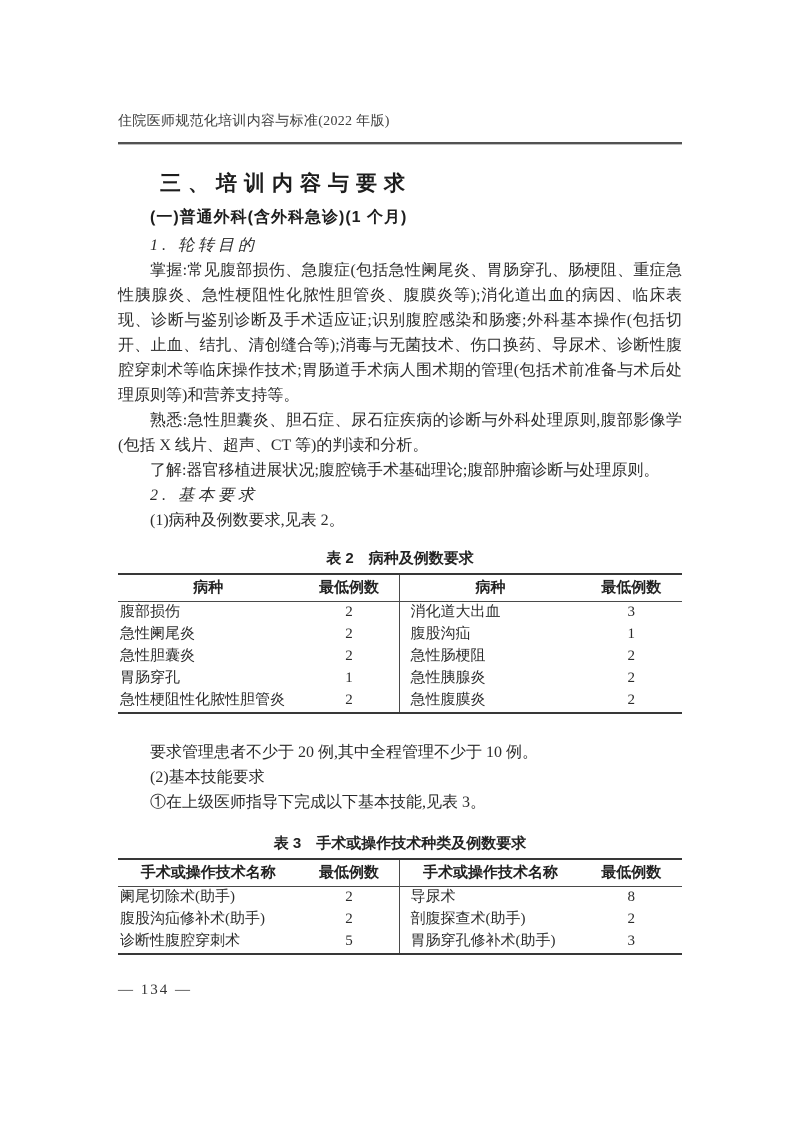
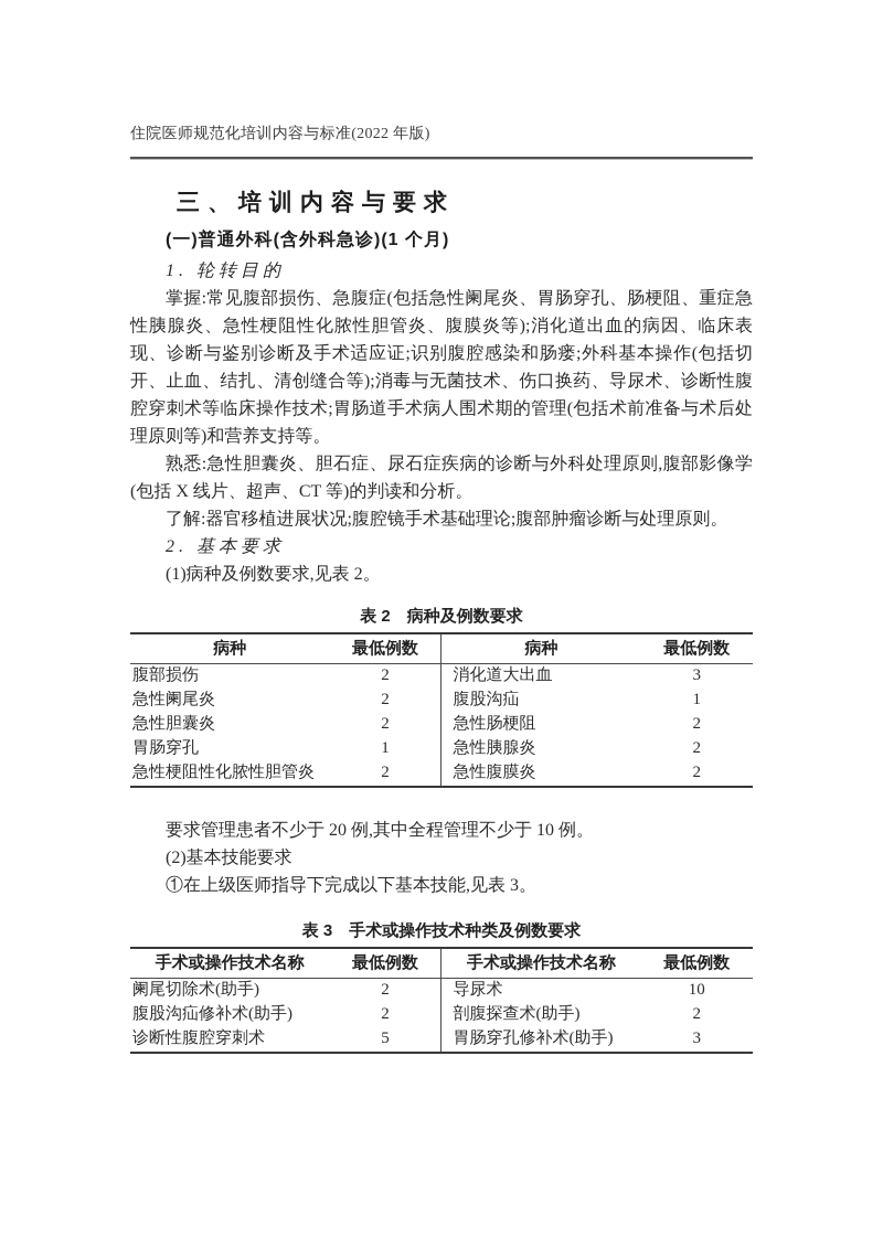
  住院医师规范化培训内容与标准(2022 年版)
  三、培训内容与要求
  (一)普通外科(含外科急诊)(1 个月)
  1. 轮转目的
  掌握:常见腹部损伤、急腹症(包括急性阑尾炎、胃肠穿孔、肠梗阻、重症急性胰腺炎、急性梗阻性化脓性胆管炎、腹膜炎等);消化道出血的病因、临床表现、诊断与鉴别诊断及手术适应证;识别腹腔感染和肠瘘;外科基本操作(包括切开、止血、结扎、清创缝合等);消毒与无菌技术、伤口换药、导尿术、诊断性腹腔穿刺术等临床操作技术;胃肠道手术病人围术期的管理(包括术前准备与术后处理原则等)和营养支持等。
  熟悉:急性胆囊炎、胆石症、尿石症疾病的诊断与外科处理原则,腹部影像学(包括 X 线片、超声、CT 等)的判读和分析。
  了解:器官移植进展状况;腹腔镜手术基础理论;腹部肿瘤诊断与处理原则。
  2. 基本要求
  (1)病种及例数要求,见表 2。
  表 2 病种及例数要求
  病种	最低例数	病种	最低例数
  腹部损伤	2	消化道大出血	3
  急性阑尾炎	2	腹股沟疝	1
  急性胆囊炎	2	急性肠梗阻	2
  胃肠穿孔	1	急性胰腺炎	2
  急性梗阻性化脓性胆管炎	2	急性腹膜炎	2
  要求管理患者不少于 20 例,其中全程管理不少于 10 例。
  (2)基本技能要求
  ①在上级医师指导下完成以下基本技能,见表 3。
  表 3 手术或操作技术种类及例数要求
  手术或操作技术名称	最低例数	手术或操作技术名称	最低例数
- 阑尾切除术(助手)	2	导尿术	8
+ 阑尾切除术(助手)	2	导尿术	10
  腹股沟疝修补术(助手)	2	剖腹探查术(助手)	2
  诊断性腹腔穿刺术	5	胃肠穿孔修补术(助手)	3
- — 134 —
